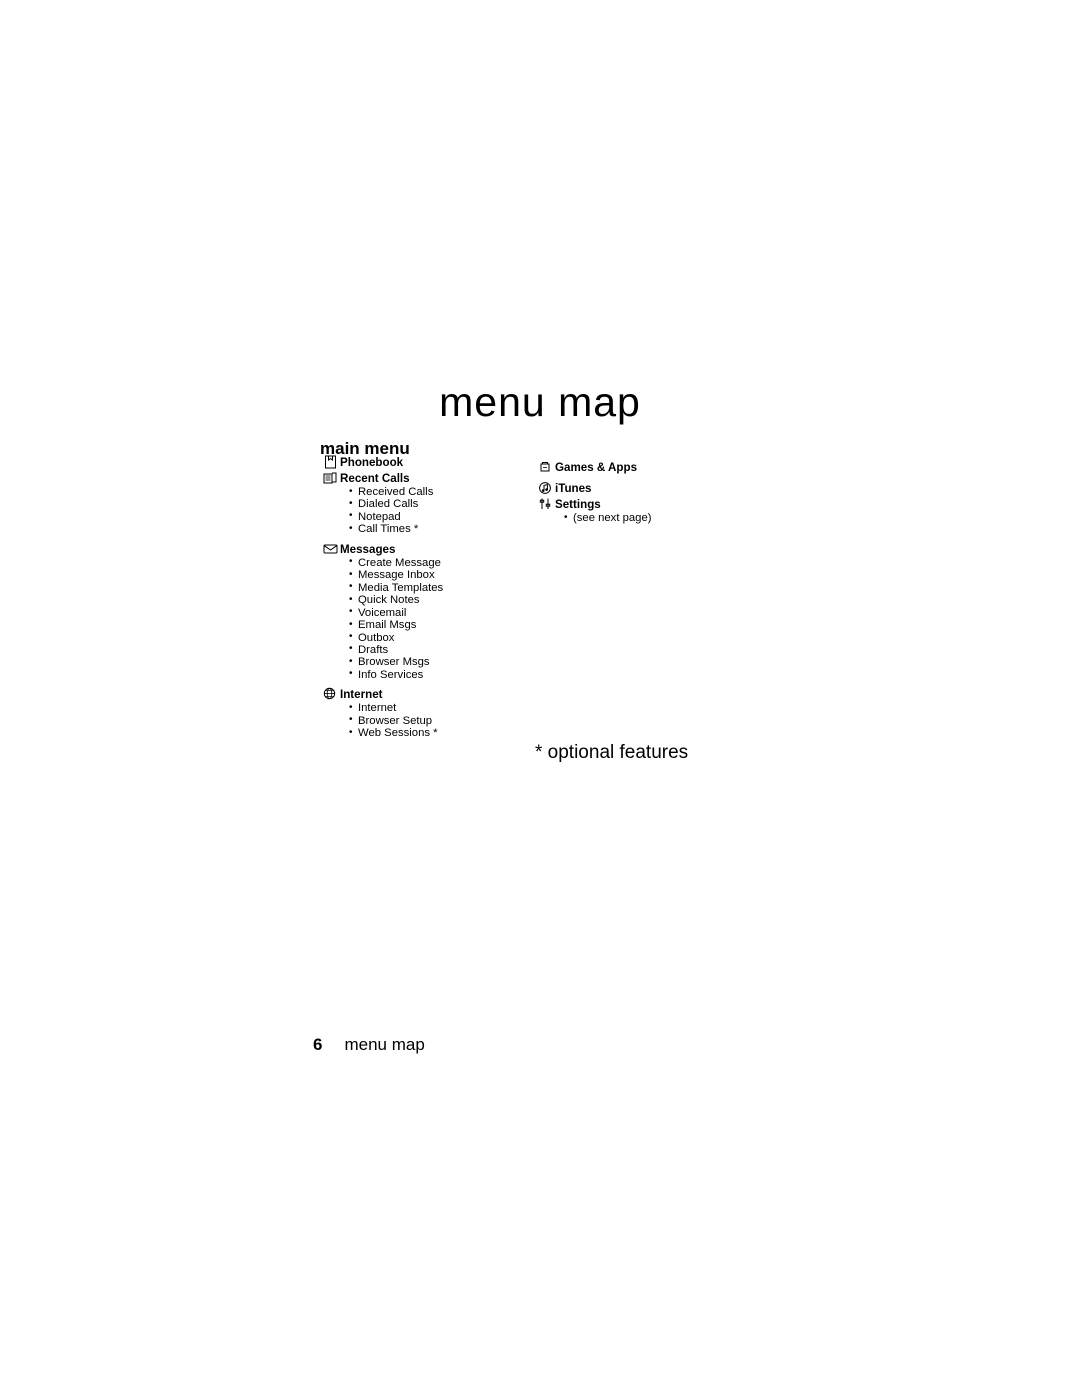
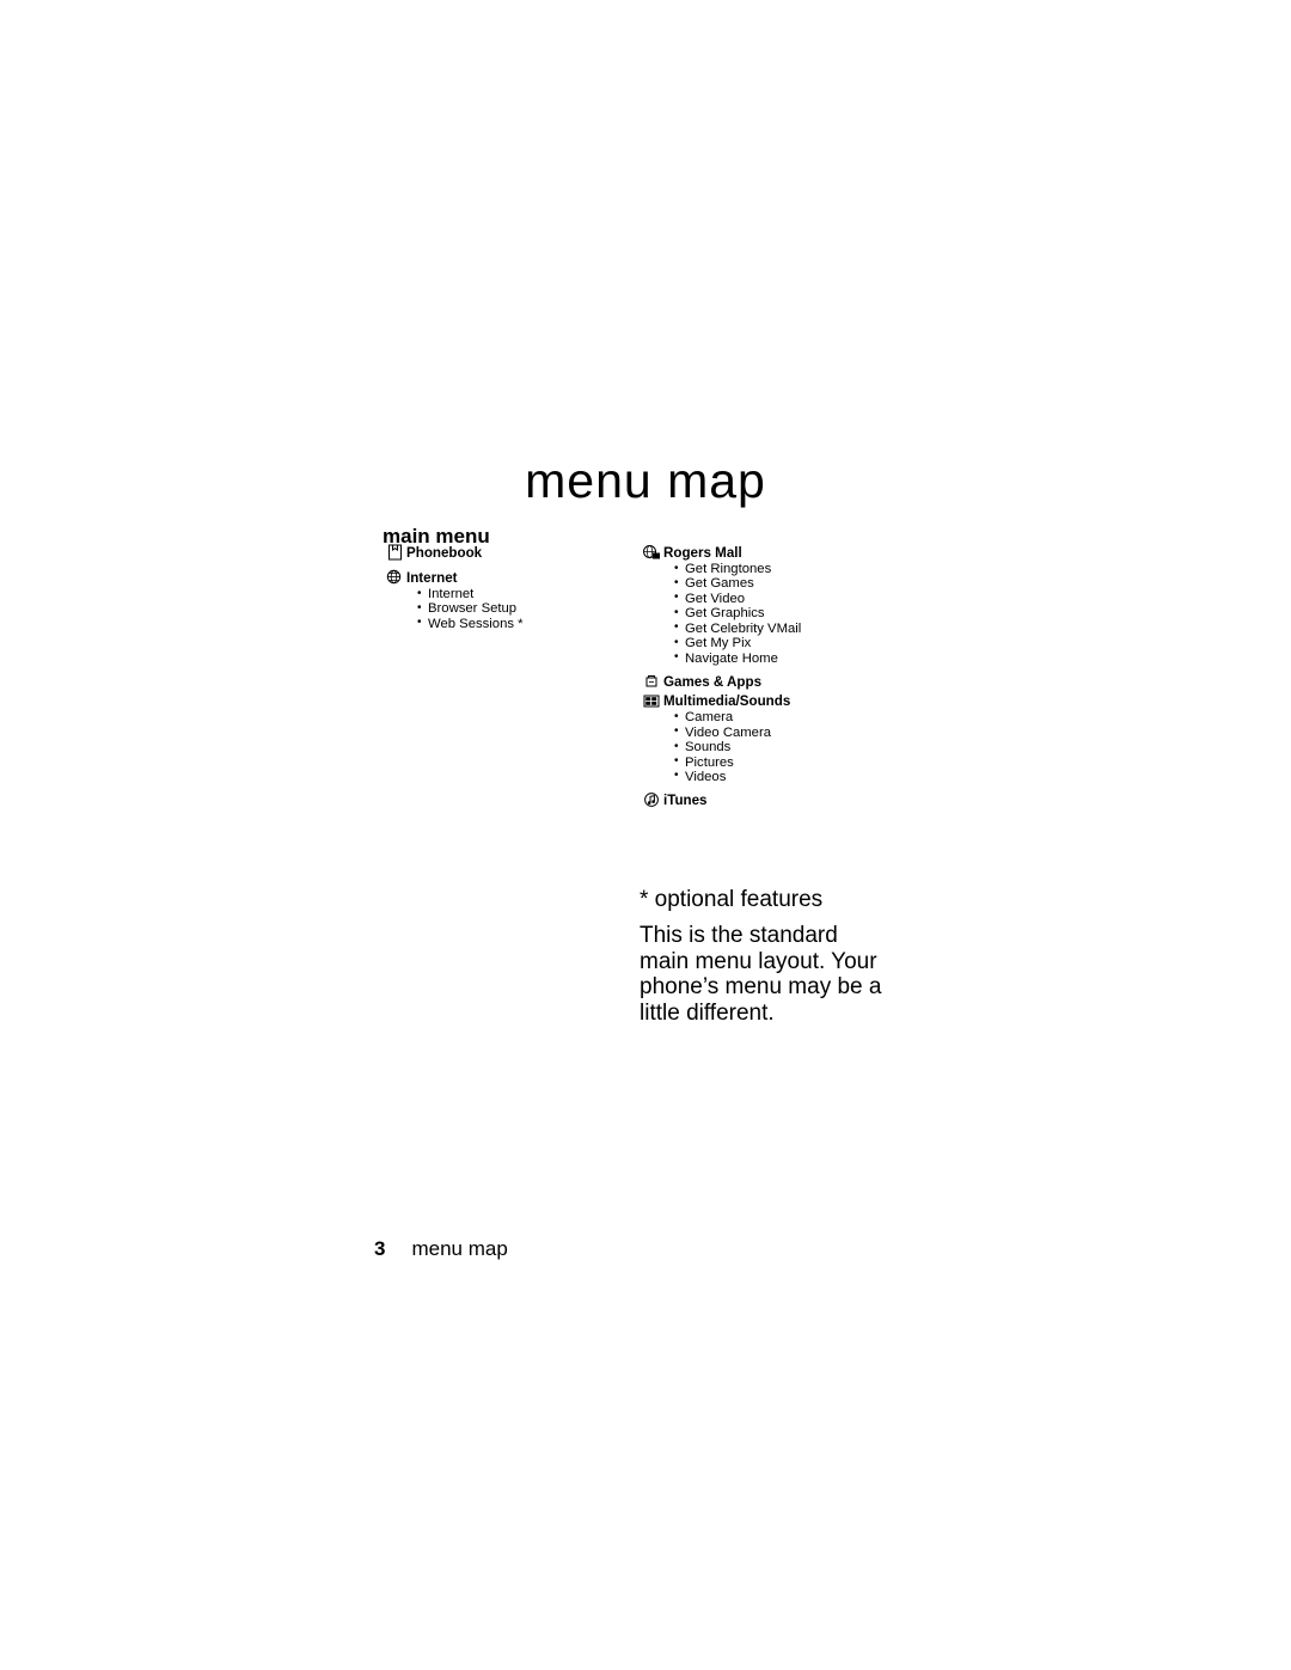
  menu map
  main menu
  Phonebook
- Recent Calls
- Received Calls
- Dialed Calls
- Notepad
- Call Times *
- Messages
- Create Message
- Message Inbox
- Media Templates
- Quick Notes
- Voicemail
- Email Msgs
- Outbox
- Drafts
- Browser Msgs
- Info Services
  Internet
  Internet
  Browser Setup
  Web Sessions *
+ Rogers Mall
+ Get Ringtones
+ Get Games
+ Get Video
+ Get Graphics
+ Get Celebrity VMail
+ Get My Pix
+ Navigate Home
  Games & Apps
+ Multimedia/Sounds
+ Camera
+ Video Camera
+ Sounds
+ Pictures
+ Videos
  iTunes
- Settings
- (see next page)
  * optional features
+ This is the standard main menu layout. Your phone’s menu may be a little different.
- 6 menu map
+ 3 menu map
